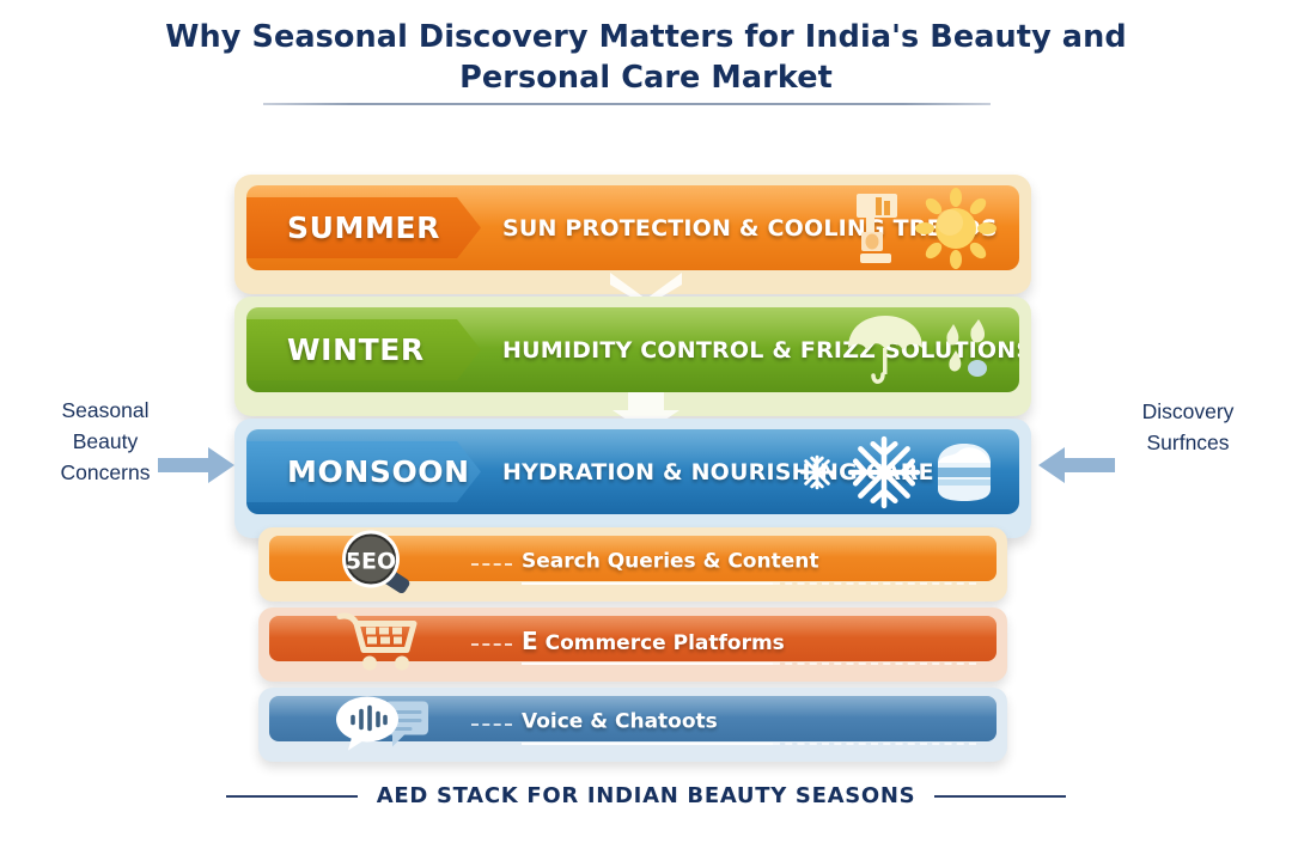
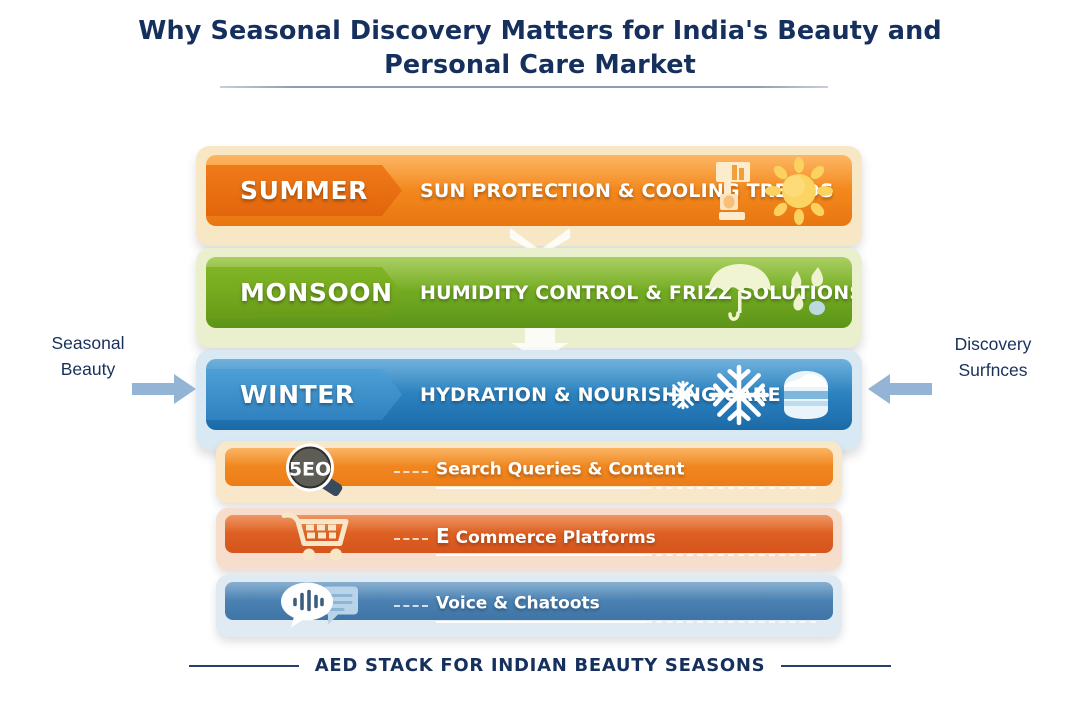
  Why Seasonal Discovery Matters for India's Beauty and
  Personal Care Market
  SUMMER
  SUN PROTECTION & COOLING TE
- WINTER
+ MONSOON
  HUMIDITY CONTROL & FRIZZ SOLUTION
- MONSOON
+ WINTER
  HYDRATION & NOURISE
  5EO
  Search Queries & Content
  E Commerce Platforms
  Voice & Chatoots
  Seasonal
  Beauty
- Concerns
  Discovery
  Surfnces
  AED STACK FOR INDIAN BEAUTY SEASONS
